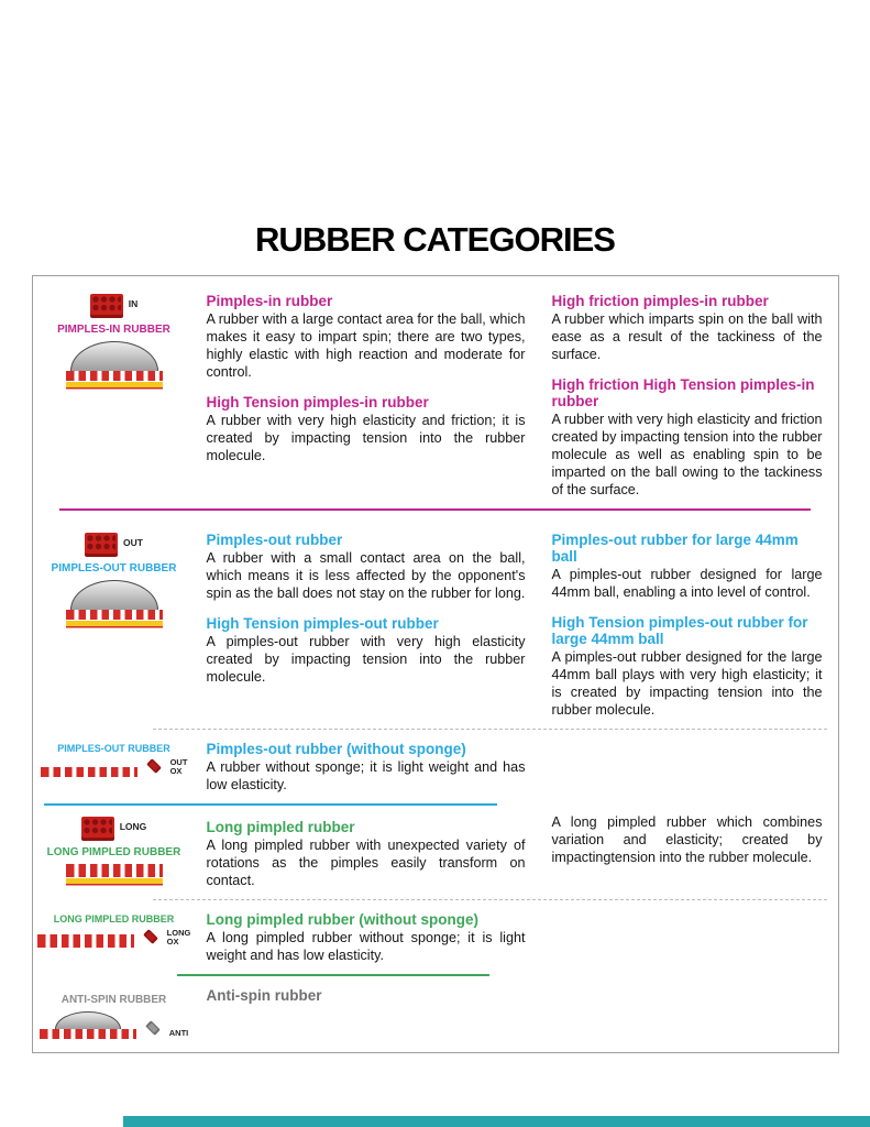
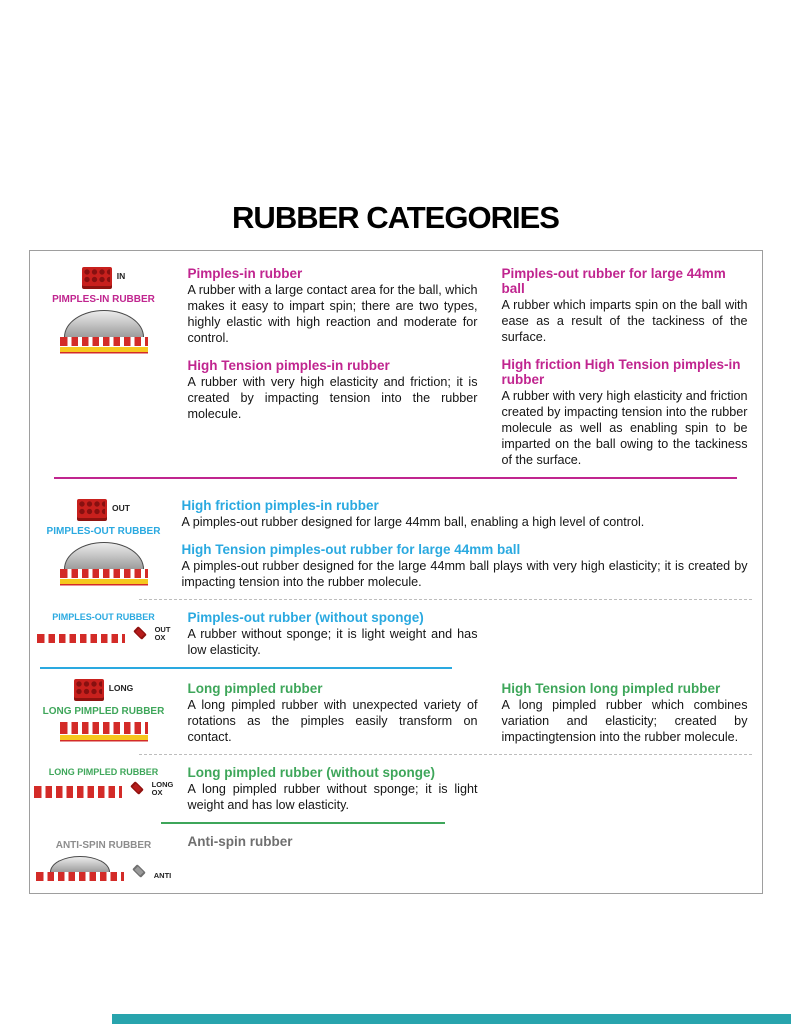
  RUBBER CATEGORIES
  IN
  PIMPLES-IN RUBBER
  Pimples-in rubber
  A rubber with a large contact area for the ball, which makes it easy to impart spin; there are two types, highly elastic with high reaction and moderate for control.
  High Tension pimples-in rubber
  A rubber with very high elasticity and friction; it is created by impacting tension into the rubber molecule.
- High friction pimples-in rubber
+ Pimples-out rubber for large 44mm ball
  A rubber which imparts spin on the ball with ease as a result of the tackiness of the surface.
  High friction High Tension pimples-in rubber
  A rubber with very high elasticity and friction created by impacting tension into the rubber molecule as well as enabling spin to be imparted on the ball owing to the tackiness of the surface.
  OUT
  PIMPLES-OUT RUBBER
- Pimples-out rubber
- A rubber with a small contact area on the ball, which means it is less affected by the opponent's spin as the ball does not stay on the rubber for long.
- High Tension pimples-out rubber
- A pimples-out rubber with very high elasticity created by impacting tension into the rubber molecule.
- Pimples-out rubber for large 44mm ball
+ High friction pimples-in rubber
- A pimples-out rubber designed for large 44mm ball, enabling a into level of control.
+ A pimples-out rubber designed for large 44mm ball, enabling a high level of control.
  High Tension pimples-out rubber for large 44mm ball
  A pimples-out rubber designed for the large 44mm ball plays with very high elasticity; it is created by impacting tension into the rubber molecule.
  PIMPLES-OUT RUBBER
  OUT
  OX
  Pimples-out rubber (without sponge)
  A rubber without sponge; it is light weight and has low elasticity.
  LONG
  LONG PIMPLED RUBBER
  Long pimpled rubber
  A long pimpled rubber with unexpected variety of rotations as the pimples easily transform on contact.
+ High Tension long pimpled rubber
  A long pimpled rubber which combines variation and elasticity; created by impactingtension into the rubber molecule.
  LONG PIMPLED RUBBER
  LONG
  OX
  Long pimpled rubber (without sponge)
  A long pimpled rubber without sponge; it is light weight and has low elasticity.
  ANTI-SPIN RUBBER
  ANTI
  Anti-spin rubber
